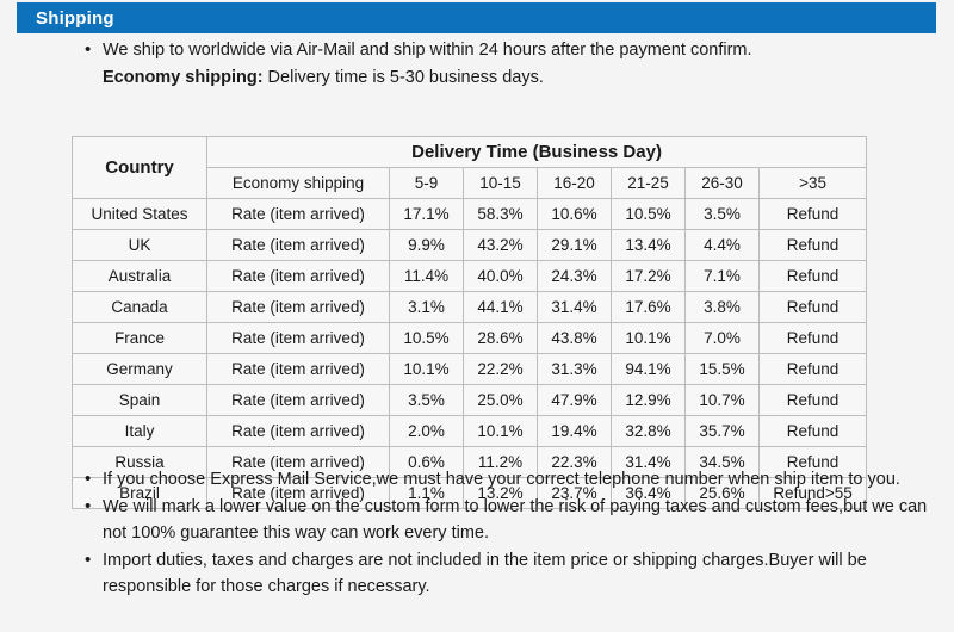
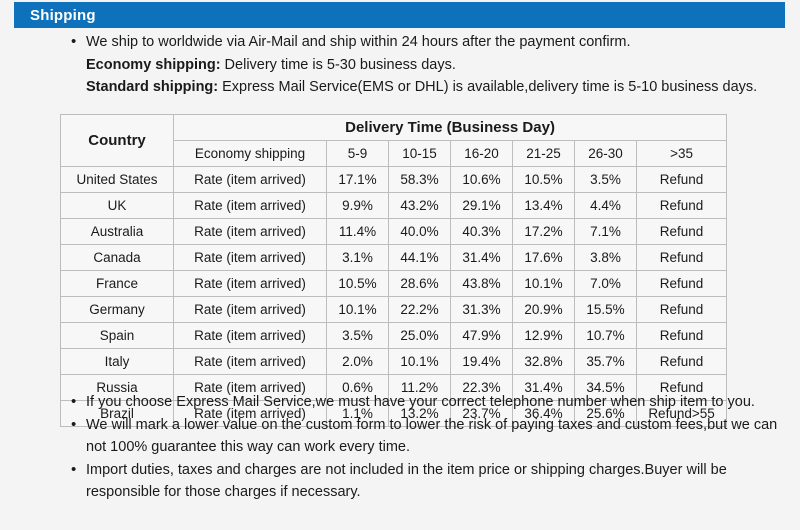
  Shipping
  We ship to worldwide via Air-Mail and ship within 24 hours after the payment confirm.
  Economy shipping: Delivery time is 5-30 business days.
+ Standard shipping: Express Mail Service(EMS or DHL) is available,delivery time is 5-10 business days.
  Country	Delivery Time (Business Day)
  Economy shipping	5-9	10-15	16-20	21-25	26-30	>35
  United States	Rate (item arrived)	17.1%	58.3%	10.6%	10.5%	3.5%	Refund
  UK	Rate (item arrived)	9.9%	43.2%	29.1%	13.4%	4.4%	Refund
- Australia	Rate (item arrived)	11.4%	40.0%	24.3%	17.2%	7.1%	Refund
+ Australia	Rate (item arrived)	11.4%	40.0%	40.3%	17.2%	7.1%	Refund
  Canada	Rate (item arrived)	3.1%	44.1%	31.4%	17.6%	3.8%	Refund
  France	Rate (item arrived)	10.5%	28.6%	43.8%	10.1%	7.0%	Refund
- Germany	Rate (item arrived)	10.1%	22.2%	31.3%	94.1%	15.5%	Refund
+ Germany	Rate (item arrived)	10.1%	22.2%	31.3%	20.9%	15.5%	Refund
  Spain	Rate (item arrived)	3.5%	25.0%	47.9%	12.9%	10.7%	Refund
  Italy	Rate (item arrived)	2.0%	10.1%	19.4%	32.8%	35.7%	Refund
  Russia	Rate (item arrived)	0.6%	11.2%	22.3%	31.4%	34.5%	Refund
  Brazil	Rate (item arrived)	1.1%	13.2%	23.7%	36.4%	25.6%	Refund>55
  If you choose Express Mail Service,we must have your correct telephone number when ship item to you.
  We will mark a lower value on the custom form to lower the risk of paying taxes and custom fees,but we can not 100% guarantee this way can work every time.
  Import duties, taxes and charges are not included in the item price or shipping charges.Buyer will be responsible for those charges if necessary.
